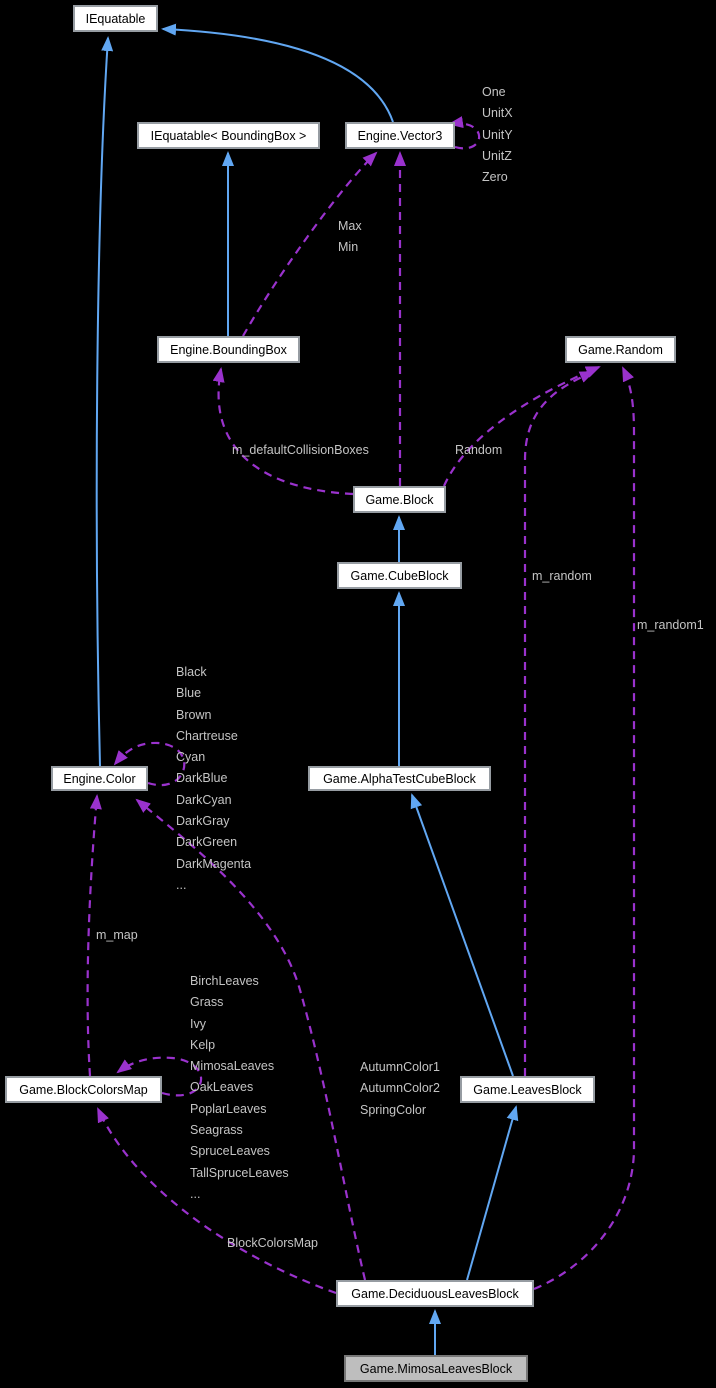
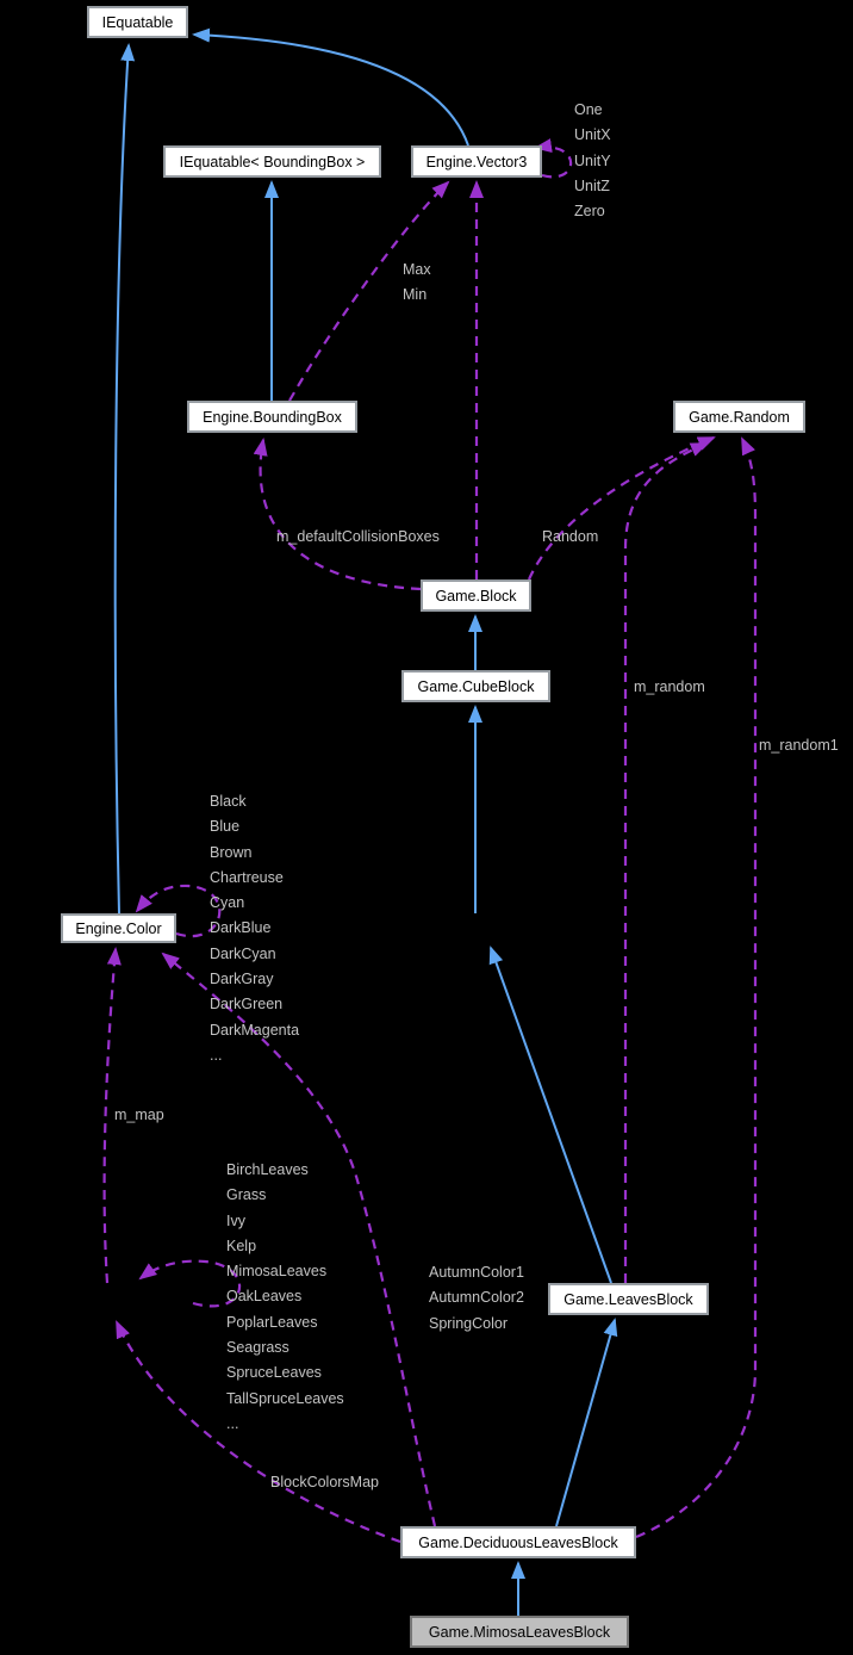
  IEquatable
  IEquatable< BoundingBox >
  Engine.Vector3
  Engine.BoundingBox
  Game.Random
  Game.Block
  Game.CubeBlock
  Engine.Color
- Game.AlphaTestCubeBlock
- Game.BlockColorsMap
  Game.LeavesBlock
  Game.DeciduousLeavesBlock
  Game.MimosaLeavesBlock
  One
  UnitX
  UnitY
  UnitZ
  Zero
  Max
  Min
  m_defaultCollisionBoxes
  Random
  m_random
  m_random1
  Black
  Blue
  Brown
  Chartreuse
  Cyan
  DarkBlue
  DarkCyan
  DarkGray
  DarkGreen
  DarkMagenta
  ...
  m_map
  BirchLeaves
  Grass
  Ivy
  Kelp
  MimosaLeaves
  OakLeaves
  PoplarLeaves
  Seagrass
  SpruceLeaves
  TallSpruceLeaves
  ...
  AutumnColor1
  AutumnColor2
  SpringColor
  BlockColorsMap
